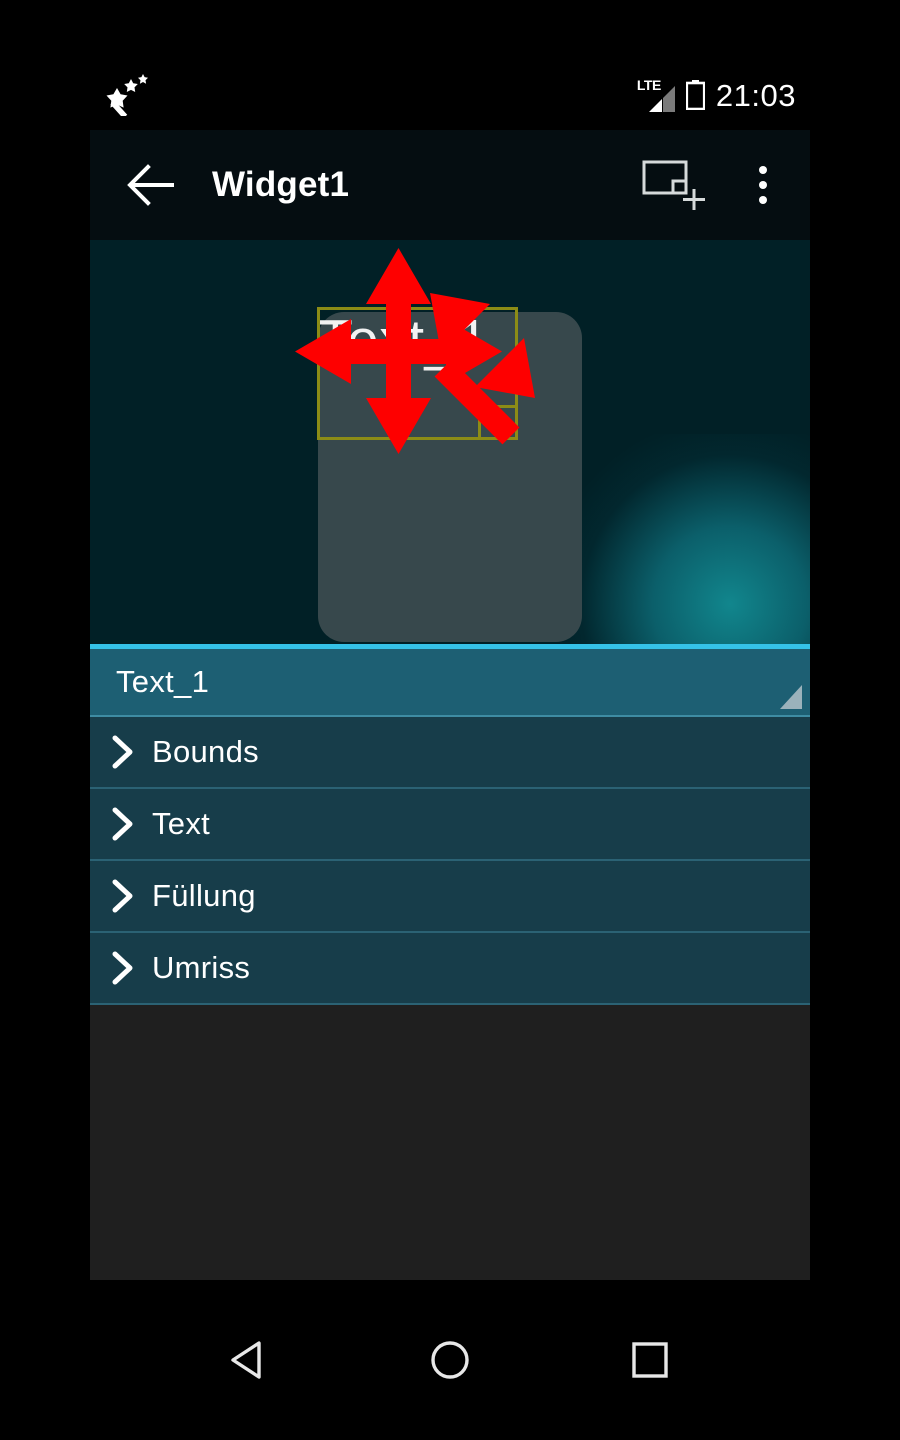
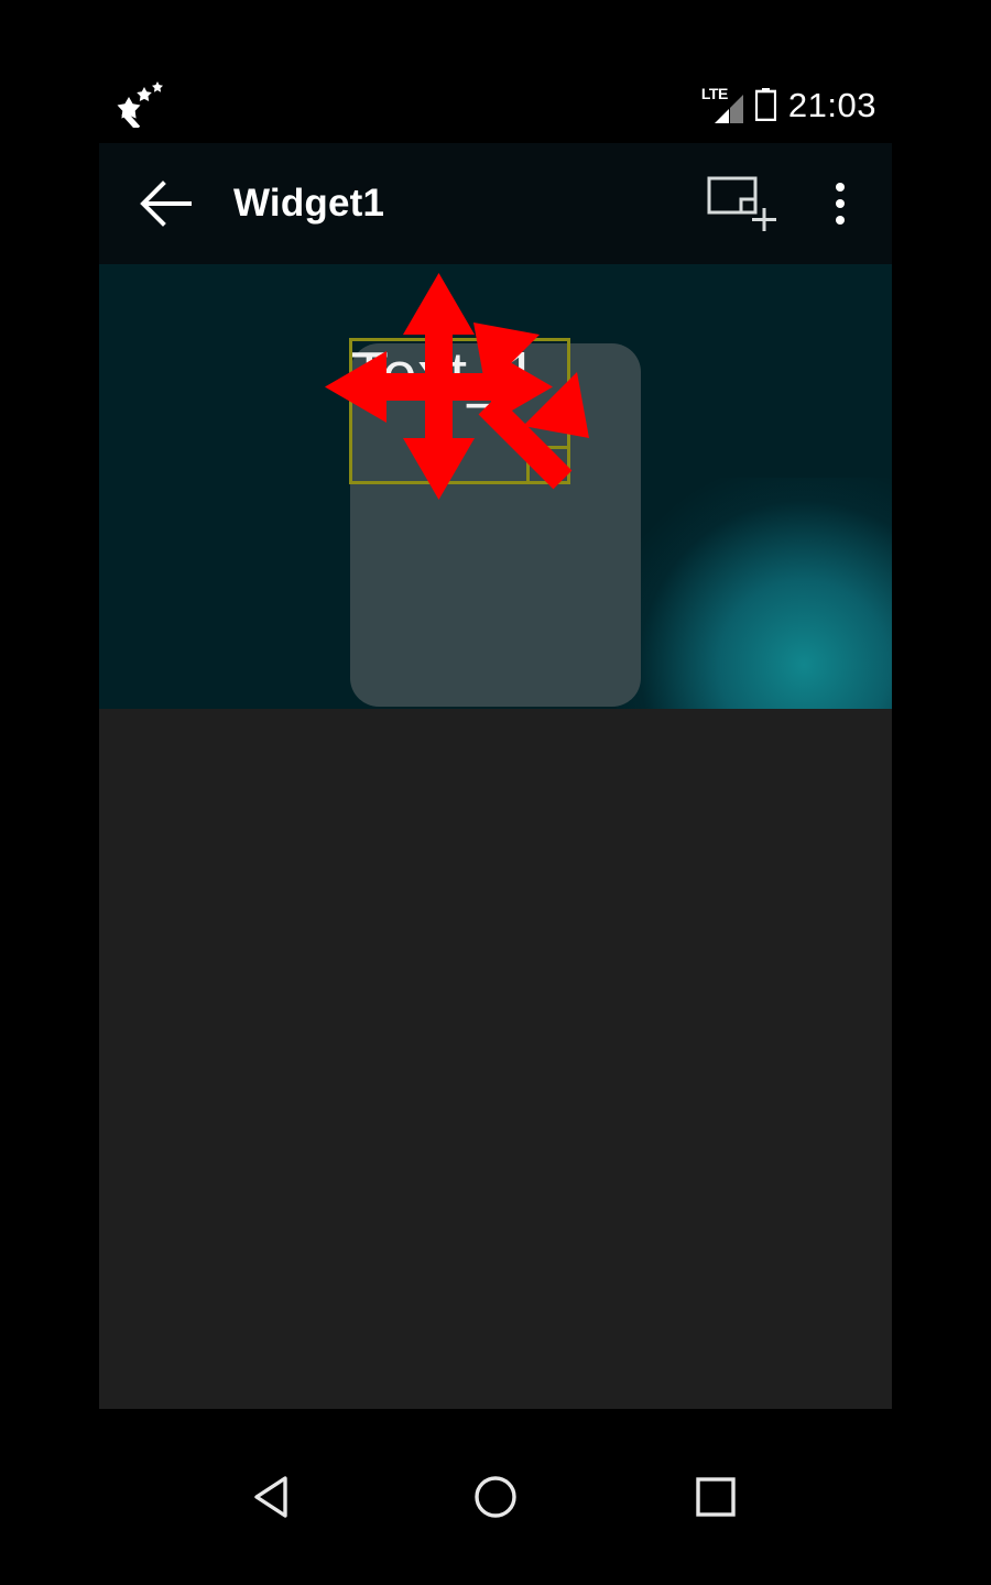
  LTE
  21:03
  Widget1
- Text_1
- Bounds
- Text
- Füllung
- Umriss
